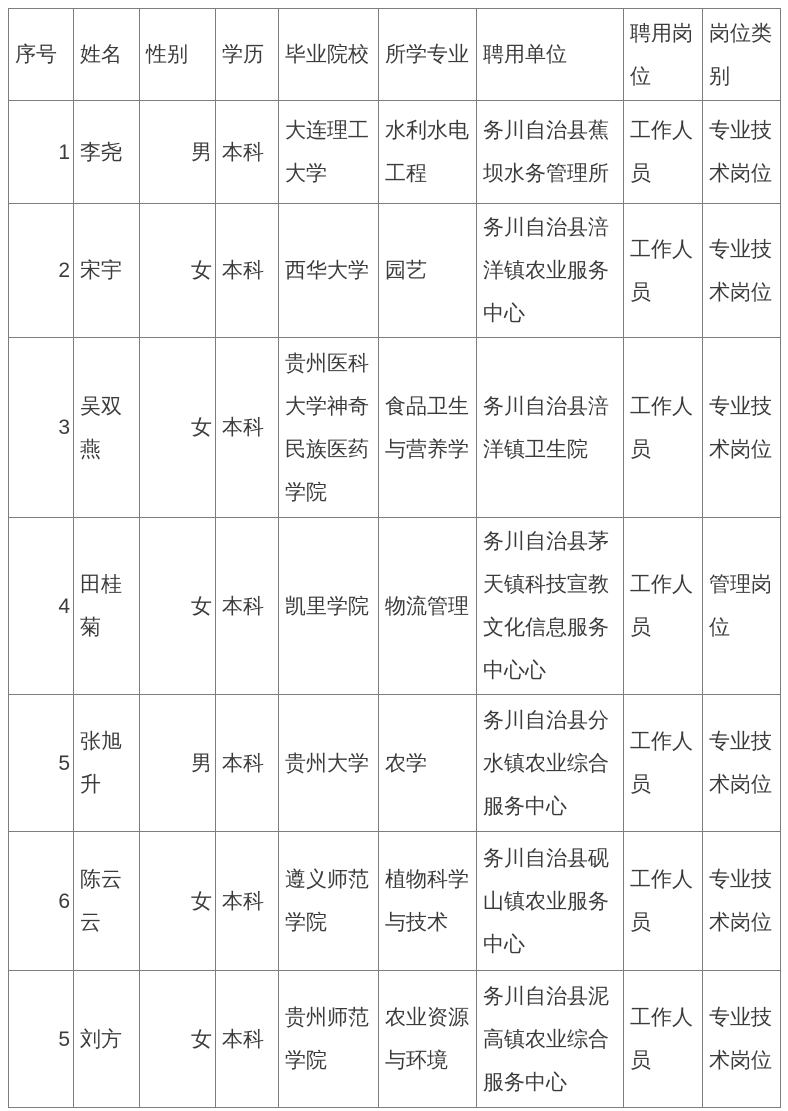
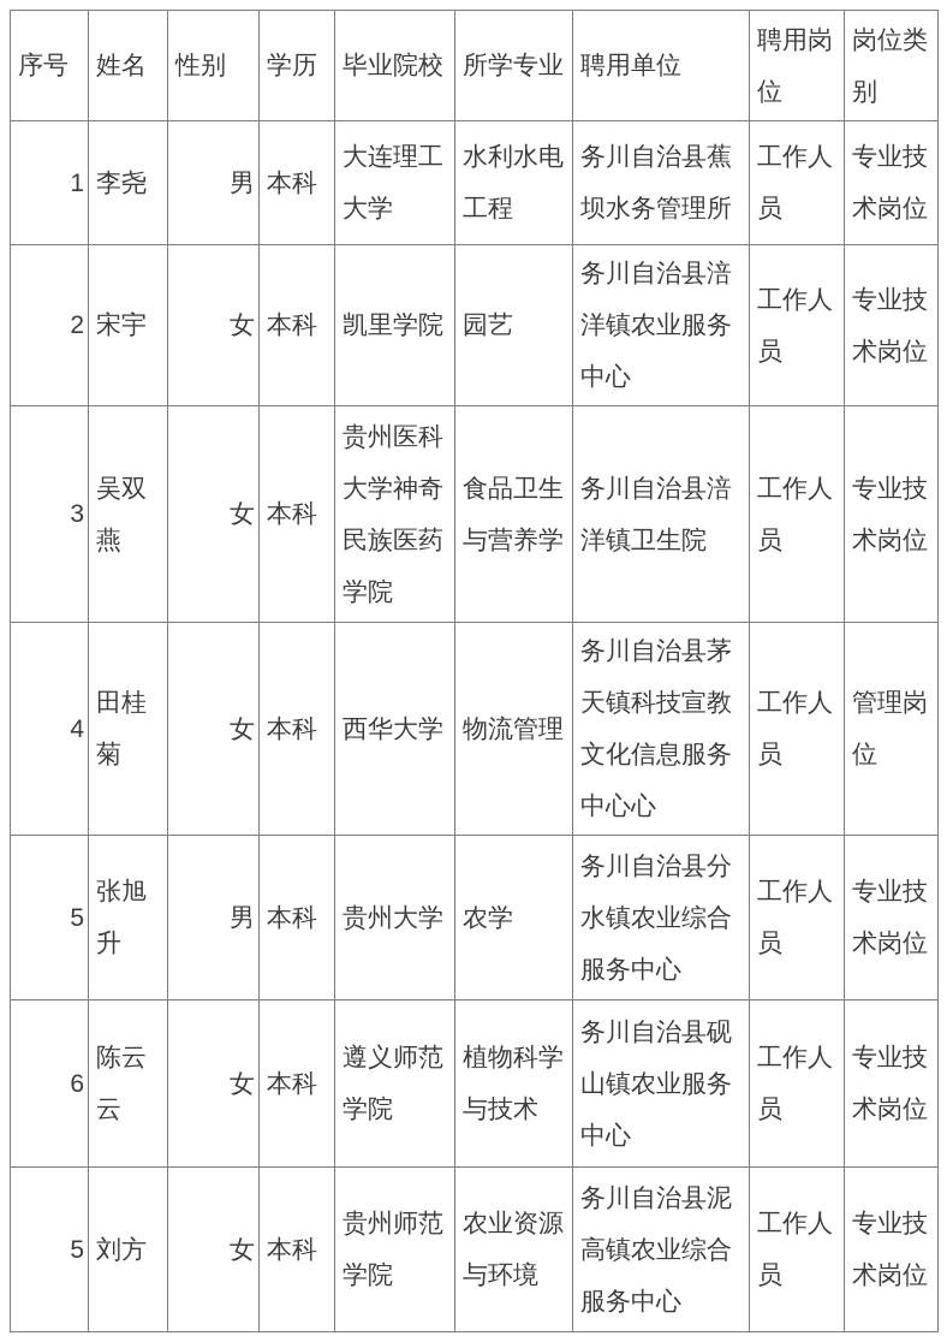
  序号	姓名	性别	学历	毕业院校	所学专业	聘用单位	聘用岗位	岗位类别
  1	李尧	男	本科	大连理工大学	水利水电工程	务川自治县蕉坝水务管理所	工作人员	专业技术岗位
- 2	宋宇	女	本科	西华大学	园艺	务川自治县涪洋镇农业服务中心	工作人员	专业技术岗位
+ 2	宋宇	女	本科	凯里学院	园艺	务川自治县涪洋镇农业服务中心	工作人员	专业技术岗位
  3	吴双燕	女	本科	贵州医科大学神奇民族医药学院	食品卫生与营养学	务川自治县涪洋镇卫生院	工作人员	专业技术岗位
- 4	田桂菊	女	本科	凯里学院	物流管理	务川自治县茅天镇科技宣教文化信息服务中心心	工作人员	管理岗位
+ 4	田桂菊	女	本科	西华大学	物流管理	务川自治县茅天镇科技宣教文化信息服务中心心	工作人员	管理岗位
  5	张旭升	男	本科	贵州大学	农学	务川自治县分水镇农业综合服务中心	工作人员	专业技术岗位
  6	陈云云	女	本科	遵义师范学院	植物科学与技术	务川自治县砚山镇农业服务中心	工作人员	专业技术岗位
  5	刘方	女	本科	贵州师范学院	农业资源与环境	务川自治县泥高镇农业综合服务中心	工作人员	专业技术岗位
